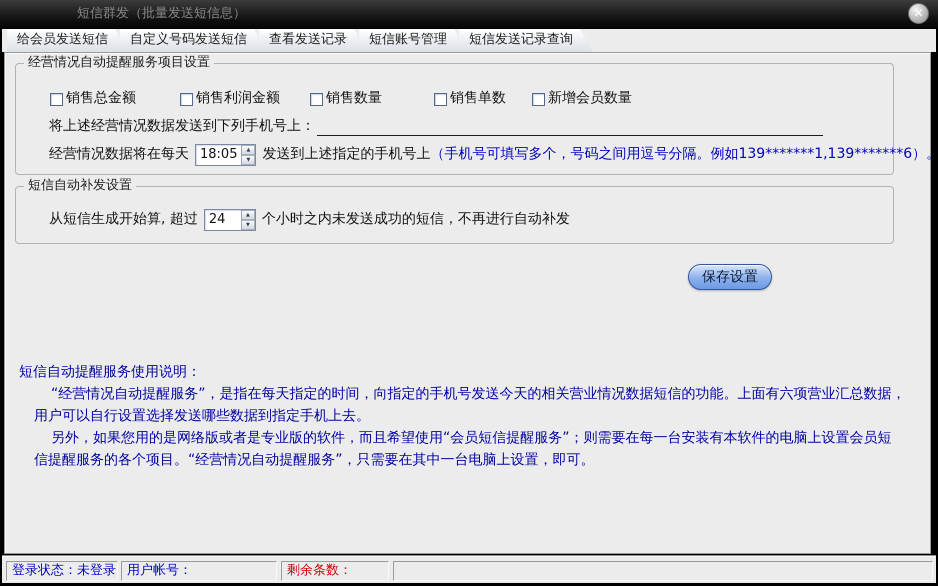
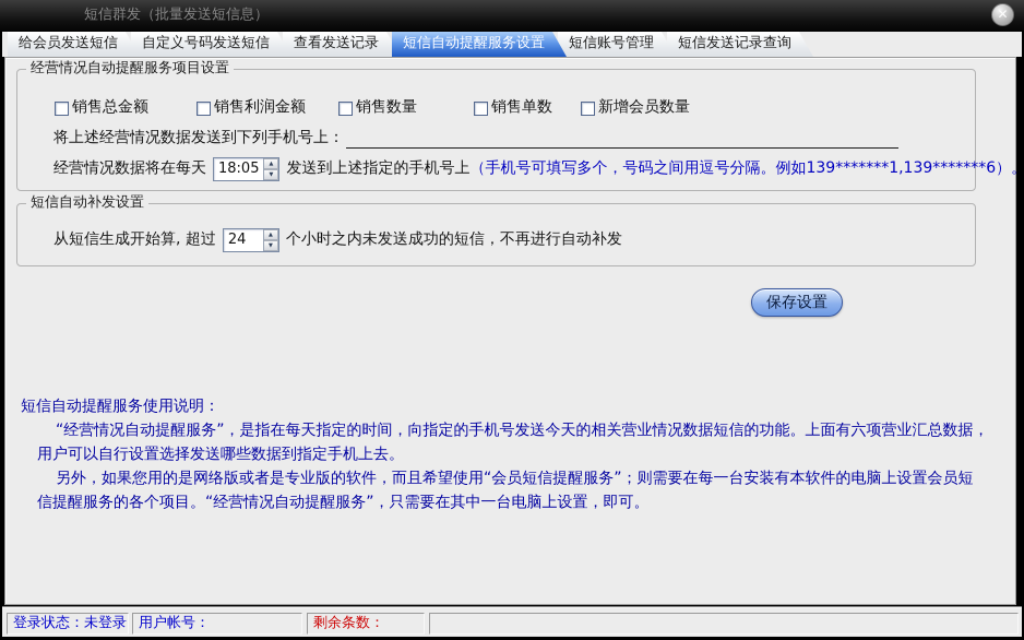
  短信群发（批量发送短信息）
  ✕
  给会员发送短信
  自定义号码发送短信
  查看发送记录
+ 短信自动提醒服务设置
  短信账号管理
  短信发送记录查询
  经营情况自动提醒服务项目设置
  销售总金额
  销售利润金额
  销售数量
  销售单数
  新增会员数量
  将上述经营情况数据发送到下列手机号上：
  经营情况数据将在每天
  18:05
  发送到上述指定的手机号上
  （手机号可填写多个，号码之间用逗号分隔。例如139*******1,139*******6）。
  短信自动补发设置
  从短信生成开始算, 超过
  24
  个小时之内未发送成功的短信，不再进行自动补发
  保存设置
  短信自动提醒服务使用说明：
  “经营情况自动提醒服务”，是指在每天指定的时间，向指定的手机号发送今天的相关营业情况数据短信的功能。上面有六项营业汇总数据，
  用户可以自行设置选择发送哪些数据到指定手机上去。
  另外，如果您用的是网络版或者是专业版的软件，而且希望使用“会员短信提醒服务”；则需要在每一台安装有本软件的电脑上设置会员短
  信提醒服务的各个项目。“经营情况自动提醒服务”，只需要在其中一台电脑上设置，即可。
  登录状态：未登录
  用户帐号：
  剩余条数：
